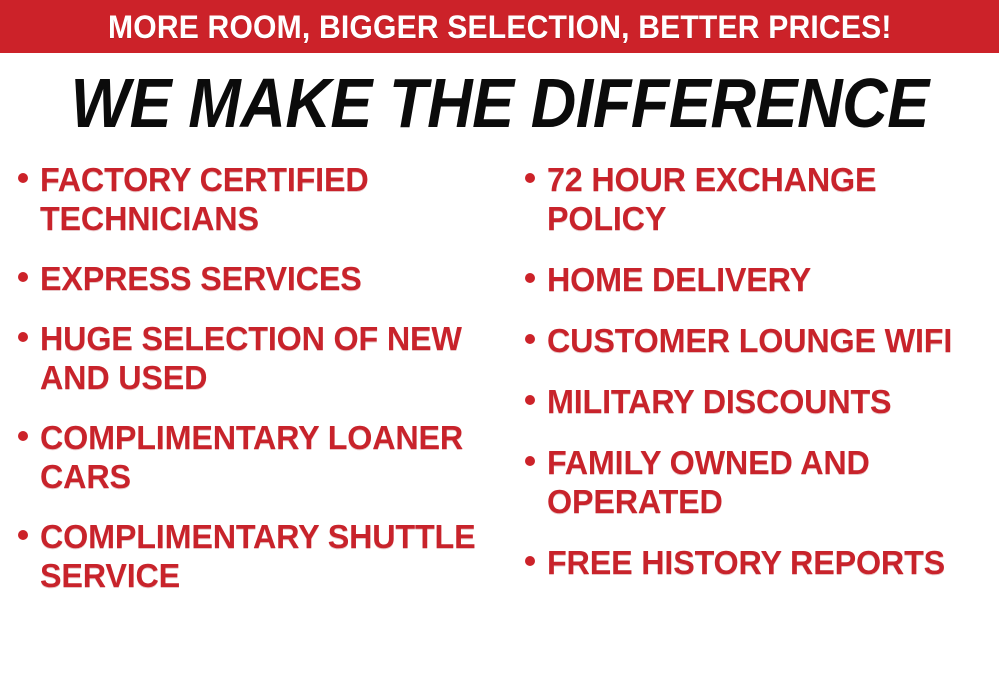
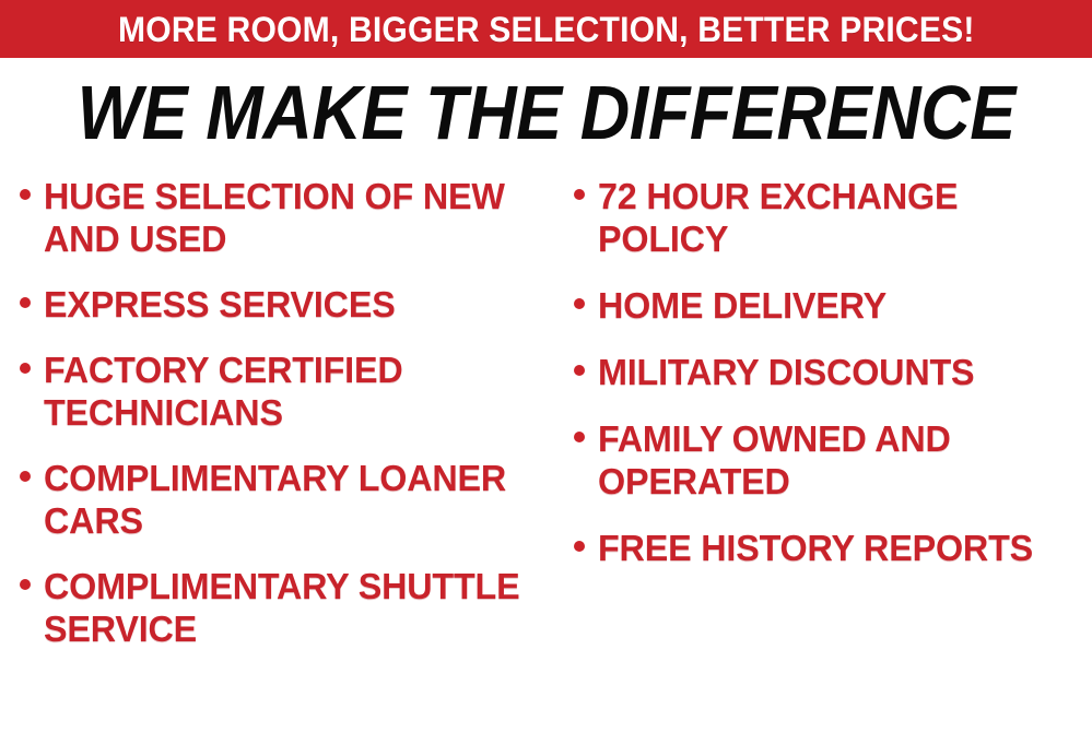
  MORE ROOM, BIGGER SELECTION, BETTER PRICES!
  WE MAKE THE DIFFERENCE
- FACTORY CERTIFIED TECHNICIANS
+ HUGE SELECTION OF NEW AND USED
  EXPRESS SERVICES
- HUGE SELECTION OF NEW AND USED
+ FACTORY CERTIFIED TECHNICIANS
  COMPLIMENTARY LOANER CARS
  COMPLIMENTARY SHUTTLE SERVICE
  72 HOUR EXCHANGE POLICY
  HOME DELIVERY
- CUSTOMER LOUNGE WIFI
  MILITARY DISCOUNTS
  FAMILY OWNED AND OPERATED
  FREE HISTORY REPORTS
